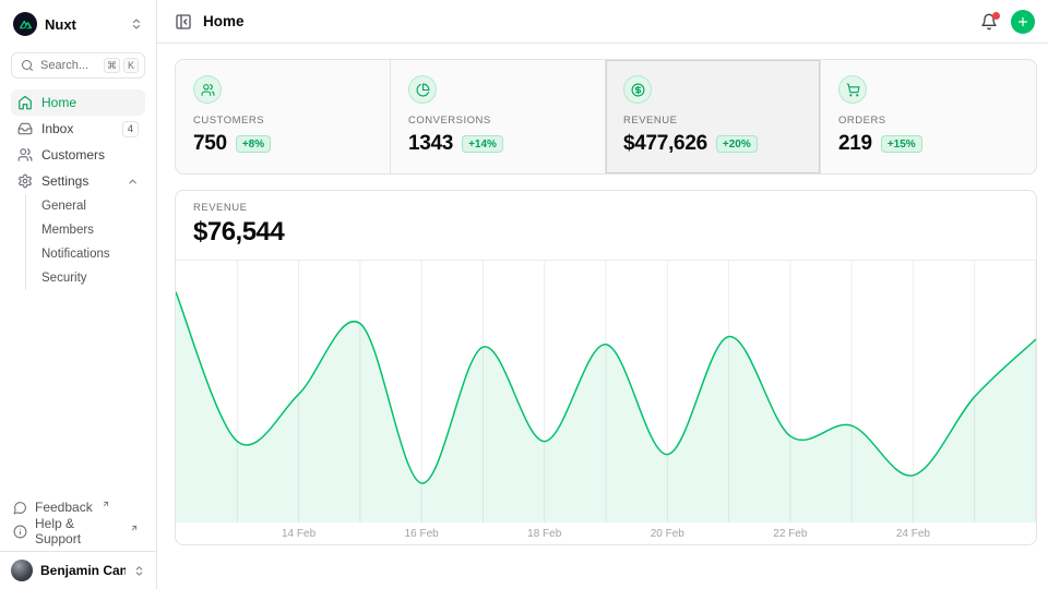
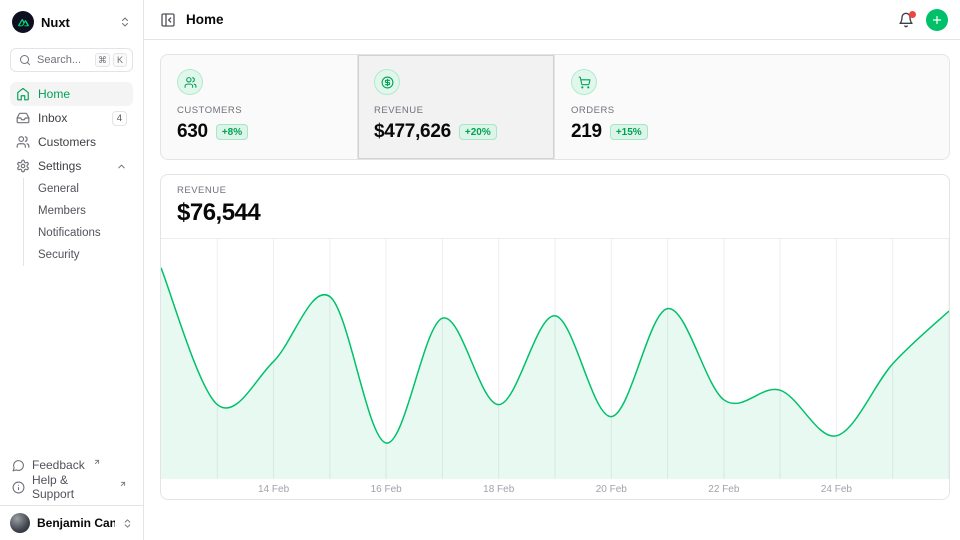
  Nuxt
  Search...
  ⌘
  K
  Home
  Inbox
  4
  Customers
  Settings
  General
  Members
  Notifications
  Security
  Feedback
  Help & Support
  Benjamin Can
  Home
  CUSTOMERS
- 750
+ 630
  +8%
- CONVERSIONS
- 1343
- +14%
  REVENUE
  $477,626
  +20%
  ORDERS
  219
  +15%
  REVENUE
  $76,544
  14 Feb
  16 Feb
  18 Feb
  20 Feb
  22 Feb
  24 Feb
